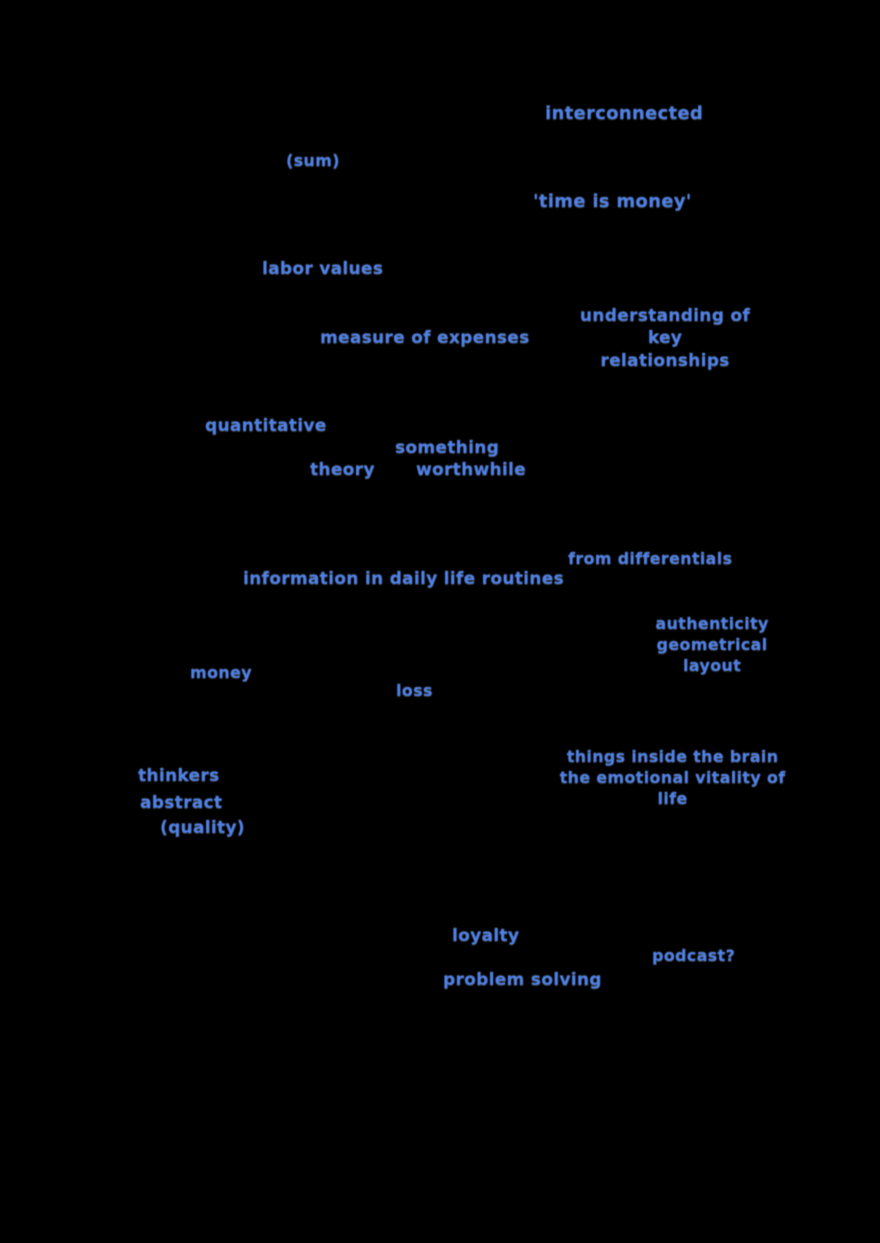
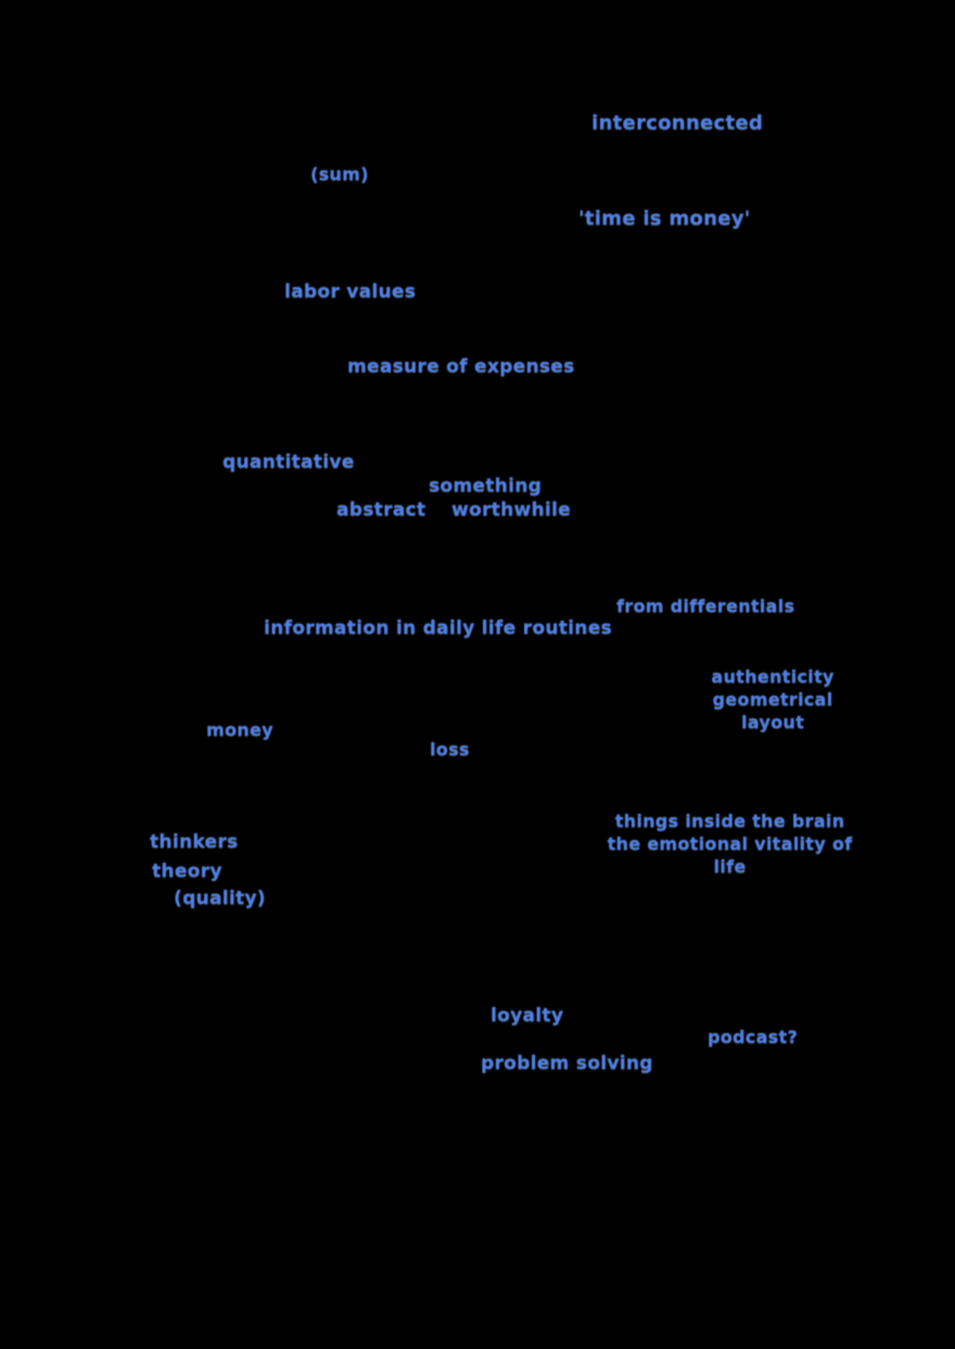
  interconnected
  (sum)
  'time is money'
  labor values
  measure of expenses
- understanding of key
- relationships
  quantitative
  something
- theory
+ abstract
  worthwhile
  from differentials
  information in daily life routines
  authenticity
  geometrical layout
  money
  loss
  things inside the brain
  the emotional vitality of life
  thinkers
- abstract
+ theory
  (quality)
  loyalty
  podcast?
  problem solving
